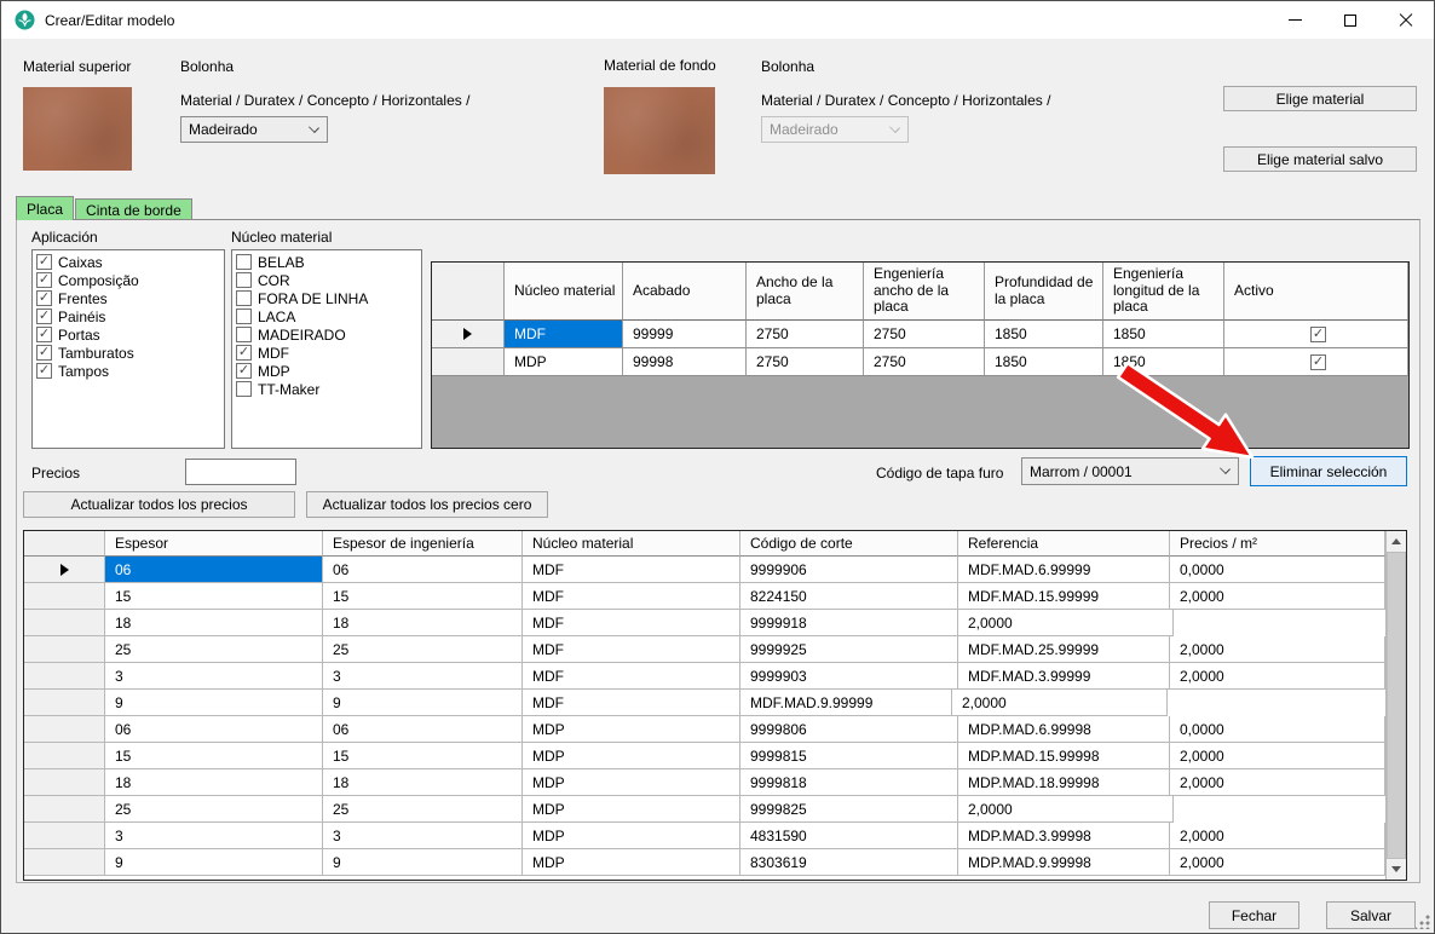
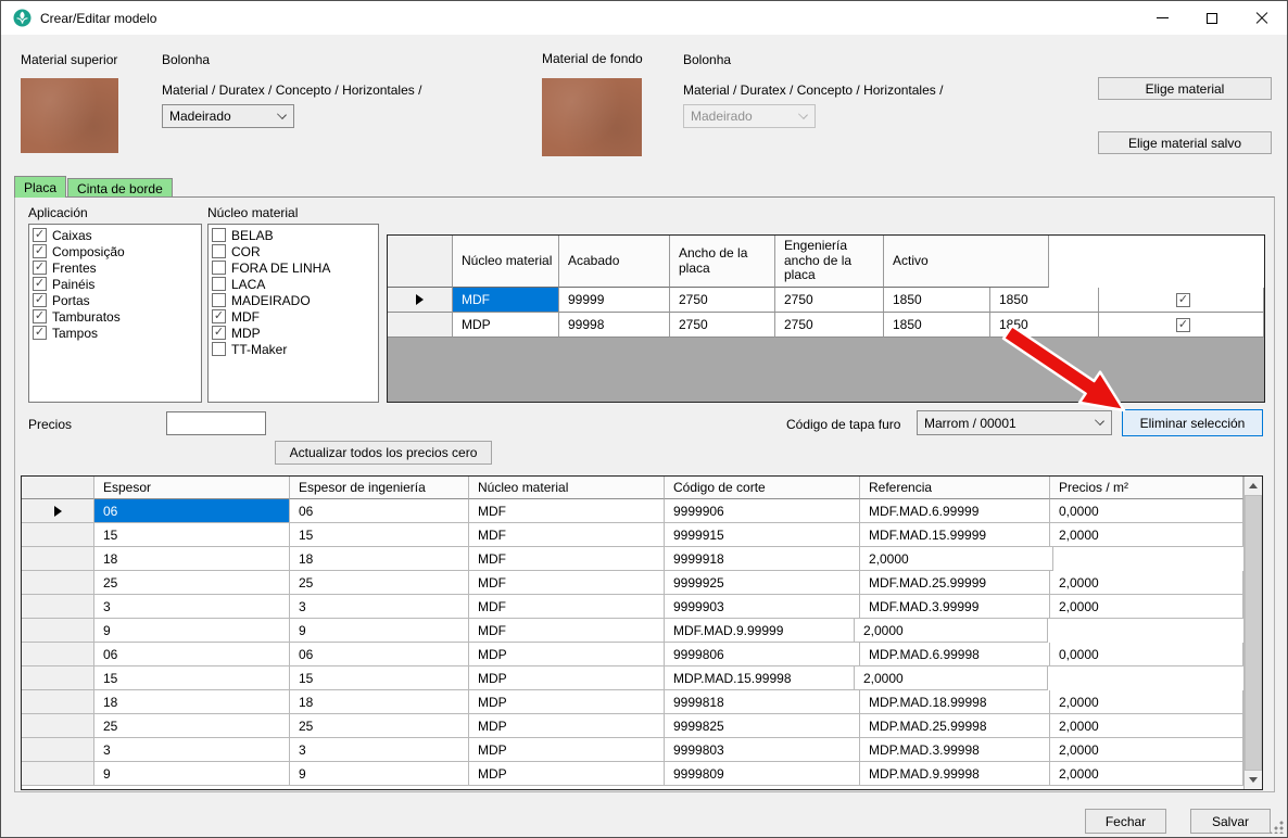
  Crear/Editar modelo
  Material superior
  Bolonha
  Material / Duratex / Concepto / Horizontales /
  Madeirado
  Material de fondo
  Bolonha
  Material / Duratex / Concepto / Horizontales /
  Madeirado
  Elige material
  Elige material salvo
  Placa
  Cinta de borde
  Aplicación
  Caixas
  Composição
  Frentes
  Painéis
  Portas
  Tamburatos
  Tampos
  Núcleo material
  BELAB
  COR
  FORA DE LINHA
  LACA
  MADEIRADO
  MDF
  MDP
  TT-Maker
  Núcleo material
  Acabado
  Ancho de la placa
  Engeniería ancho de la placa
- Profundidad de la placa
- Engeniería longitud de la placa
  Activo
  MDF
  99999
  2750
  2750
  1850
  1850
  MDP
  99998
  2750
  2750
  1850
  1850
  Precios
  Código de tapa furo
  Marrom / 00001
  Eliminar selección
- Actualizar todos los precios
  Actualizar todos los precios cero
  Espesor
  Espesor de ingeniería
  Núcleo material
  Código de corte
  Referencia
  Precios / m²
  06
  06
  MDF
  9999906
  MDF.MAD.6.99999
  0,0000
  15
  15
  MDF
- 8224150
+ 9999915
  MDF.MAD.15.99999
  2,0000
  18
  18
  MDF
  9999918
  2,0000
  25
  25
  MDF
  9999925
  MDF.MAD.25.99999
  2,0000
  3
  3
  MDF
  9999903
  MDF.MAD.3.99999
  2,0000
  9
  9
  MDF
  MDF.MAD.9.99999
  2,0000
  06
  06
  MDP
  9999806
  MDP.MAD.6.99998
  0,0000
  15
  15
  MDP
- 9999815
  MDP.MAD.15.99998
  2,0000
  18
  18
  MDP
  9999818
  MDP.MAD.18.99998
  2,0000
  25
  25
  MDP
  9999825
+ MDP.MAD.25.99998
  2,0000
  3
  3
  MDP
- 4831590
+ 9999803
  MDP.MAD.3.99998
  2,0000
  9
  9
  MDP
- 8303619
+ 9999809
  MDP.MAD.9.99998
  2,0000
  Fechar
  Salvar
